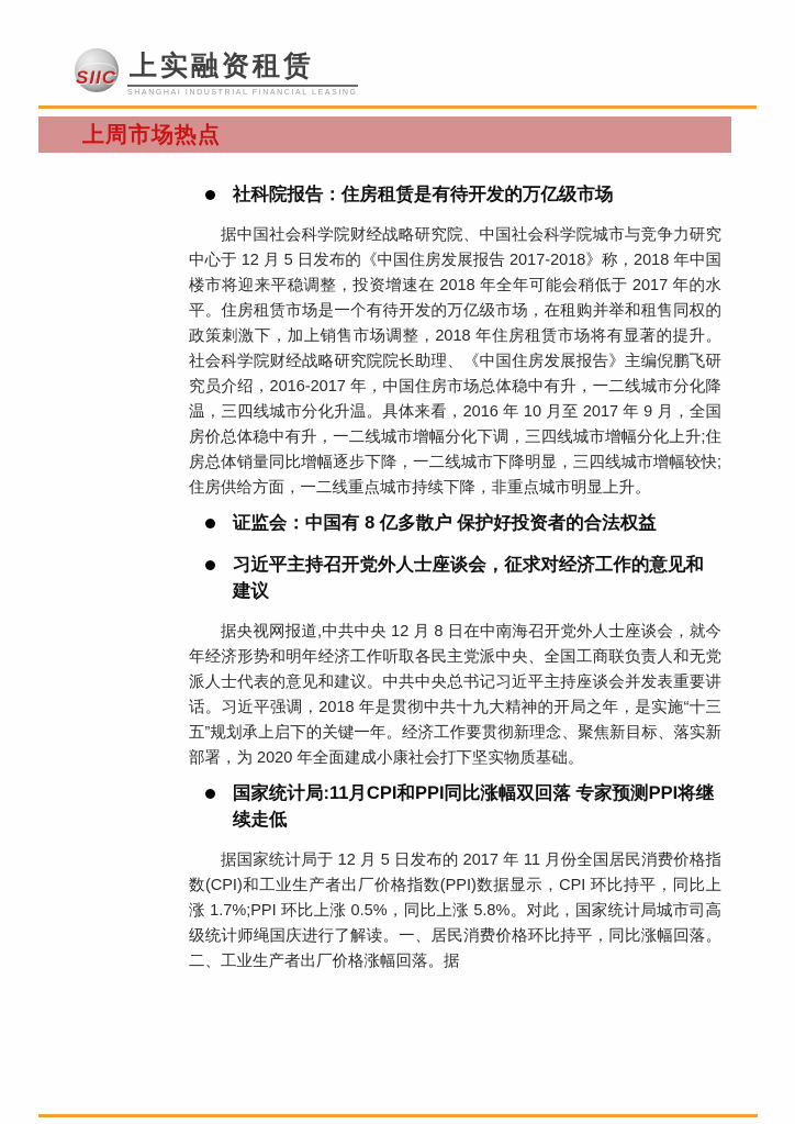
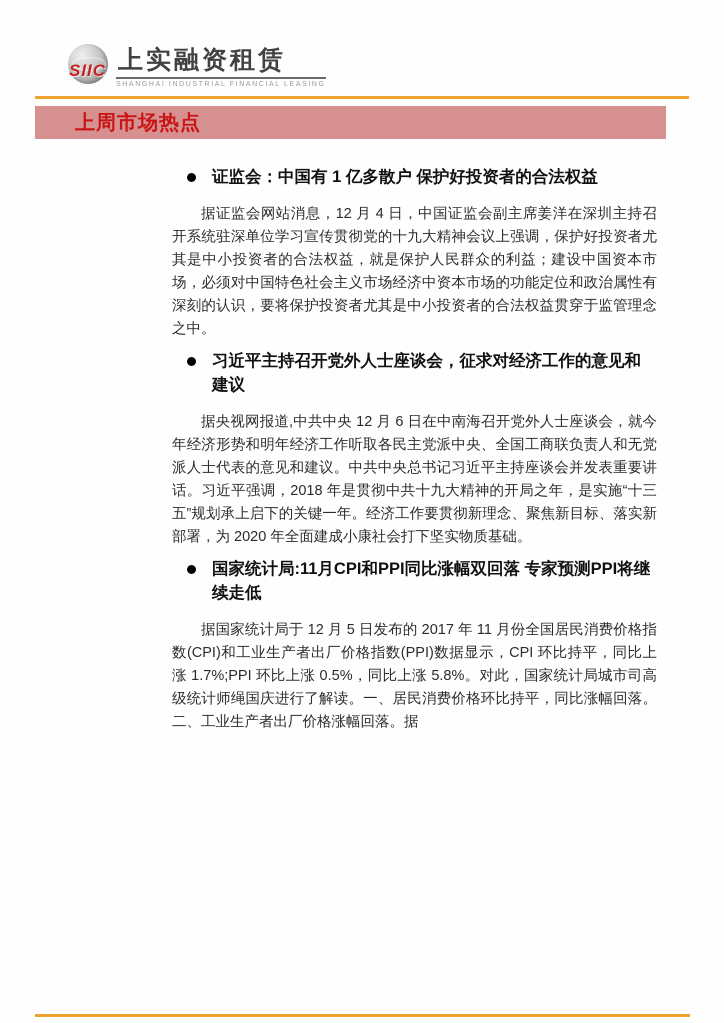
  SIIC
  上实融资租赁
  上周市场热点
- 社科院报告：住房租赁是有待开发的万亿级市场
- 据中国社会科学院财经战略研究院、中国社会科学院城市与竞争力研究中心于 12 月 5 日发布的《中国住房发展报告 2017-2018》称，2018 年中国楼市将迎来平稳调整，投资增速在 2018 年全年可能会稍低于 2017 年的水平。住房租赁市场是一个有待开发的万亿级市场，在租购并举和租售同权的政策刺激下，加上销售市场调整，2018 年住房租赁市场将有显著的提升。社会科学院财经战略研究院院长助理、《中国住房发展报告》主编倪鹏飞研究员介绍，2016-2017 年，中国住房市场总体稳中有升，一二线城市分化降温，三四线城市分化升温。具体来看，2016 年 10 月至 2017 年 9 月，全国房价总体稳中有升，一二线城市增幅分化下调，三四线城市增幅分化上升;住房总体销量同比增幅逐步下降，一二线城市下降明显，三四线城市增幅较快;住房供给方面，一二线重点城市持续下降，非重点城市明显上升。
- 证监会：中国有 8 亿多散户 保护好投资者的合法权益
+ 证监会：中国有 1 亿多散户 保护好投资者的合法权益
+ 据证监会网站消息，12 月 4 日，中国证监会副主席姜洋在深圳主持召开系统驻深单位学习宣传贯彻党的十九大精神会议上强调，保护好投资者尤其是中小投资者的合法权益，就是保护人民群众的利益；建设中国资本市场，必须对中国特色社会主义市场经济中资本市场的功能定位和政治属性有深刻的认识，要将保护投资者尤其是中小投资者的合法权益贯穿于监管理念之中。
  习近平主持召开党外人士座谈会，征求对经济工作的意见和建议
- 据央视网报道,中共中央 12 月 8 日在中南海召开党外人士座谈会，就今年经济形势和明年经济工作听取各民主党派中央、全国工商联负责人和无党派人士代表的意见和建议。中共中央总书记习近平主持座谈会并发表重要讲话。习近平强调，2018 年是贯彻中共十九大精神的开局之年，是实施“十三五”规划承上启下的关键一年。经济工作要贯彻新理念、聚焦新目标、落实新部署，为 2020 年全面建成小康社会打下坚实物质基础。
+ 据央视网报道,中共中央 12 月 6 日在中南海召开党外人士座谈会，就今年经济形势和明年经济工作听取各民主党派中央、全国工商联负责人和无党派人士代表的意见和建议。中共中央总书记习近平主持座谈会并发表重要讲话。习近平强调，2018 年是贯彻中共十九大精神的开局之年，是实施“十三五”规划承上启下的关键一年。经济工作要贯彻新理念、聚焦新目标、落实新部署，为 2020 年全面建成小康社会打下坚实物质基础。
  国家统计局:11月CPI和PPI同比涨幅双回落 专家预测PPI将继续走低
  据国家统计局于 12 月 5 日发布的 2017 年 11 月份全国居民消费价格指数(CPI)和工业生产者出厂价格指数(PPI)数据显示，CPI 环比持平，同比上涨 1.7%;PPI 环比上涨 0.5%，同比上涨 5.8%。对此，国家统计局城市司高级统计师绳国庆进行了解读。一、居民消费价格环比持平，同比涨幅回落。二、工业生产者出厂价格涨幅回落。据
